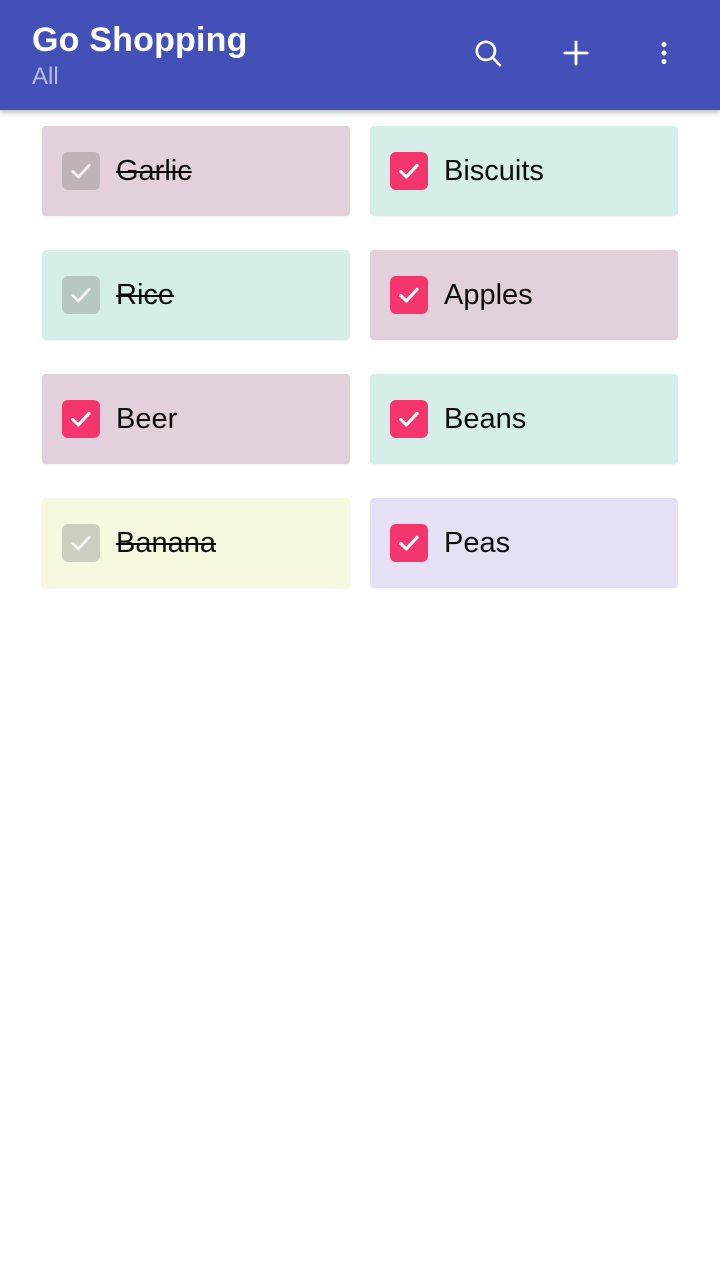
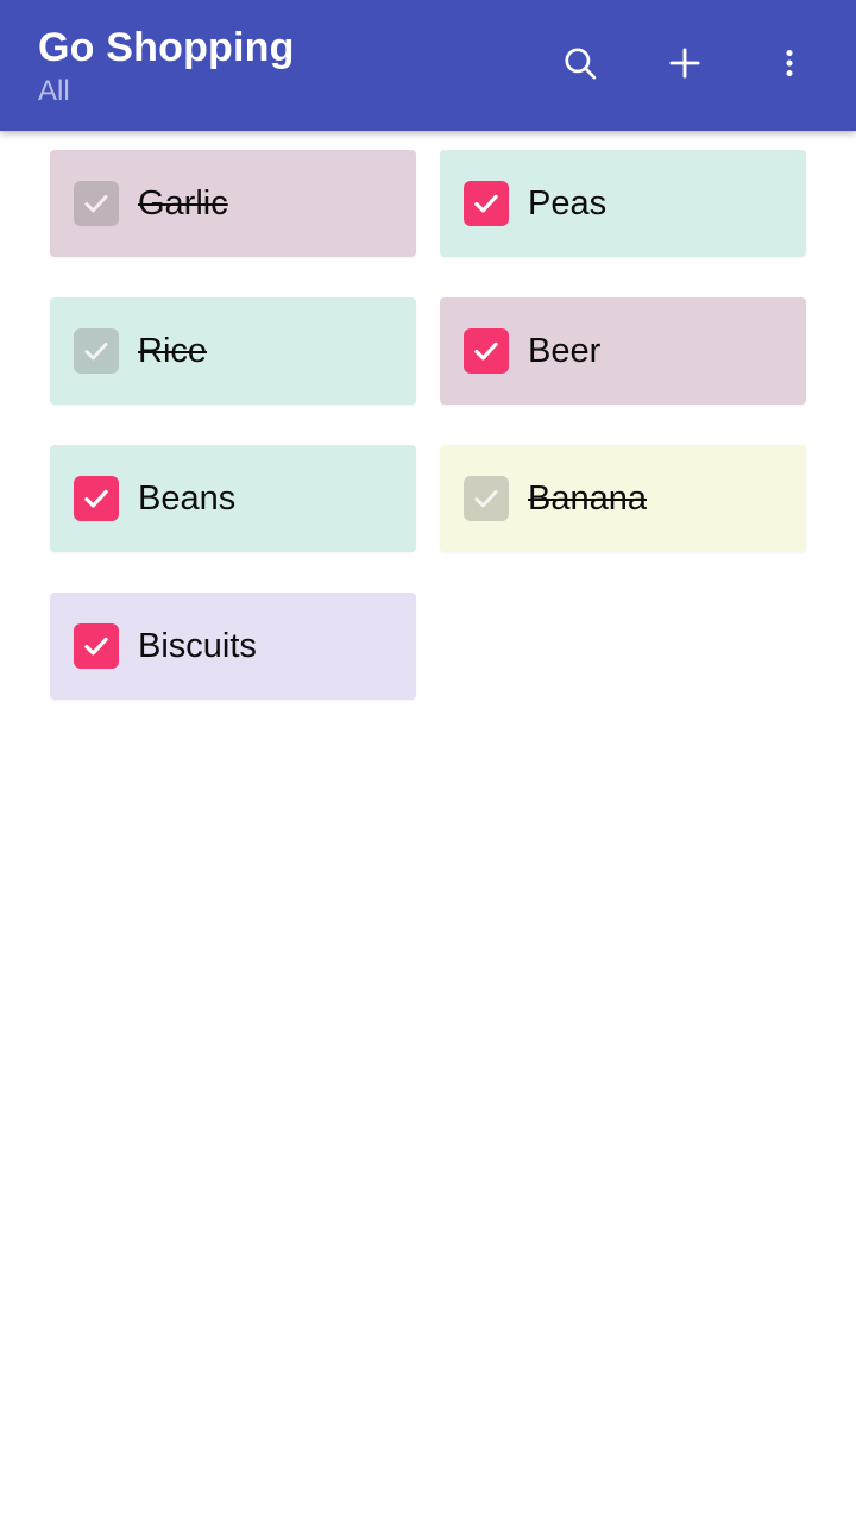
  Go Shopping
  All
  Garlic
- Biscuits
+ Peas
  Rice
- Apples
  Beer
  Beans
  Banana
- Peas
+ Biscuits
